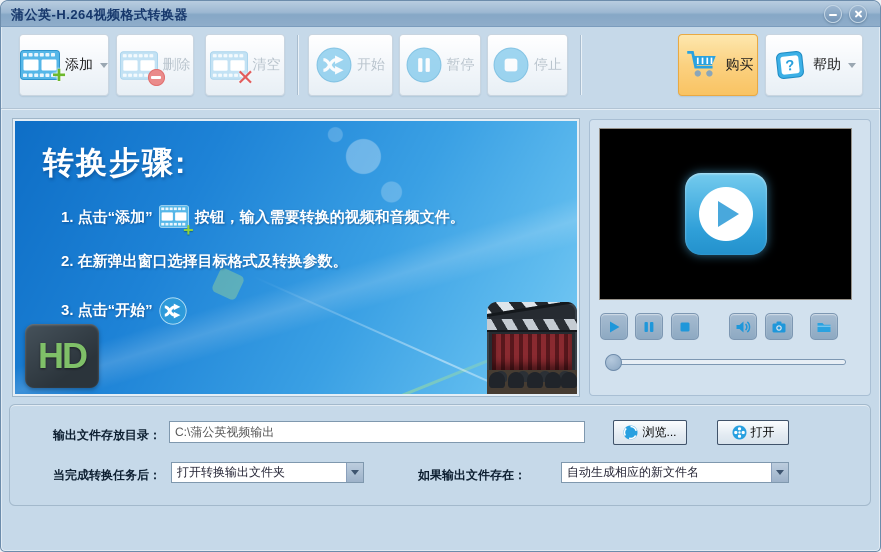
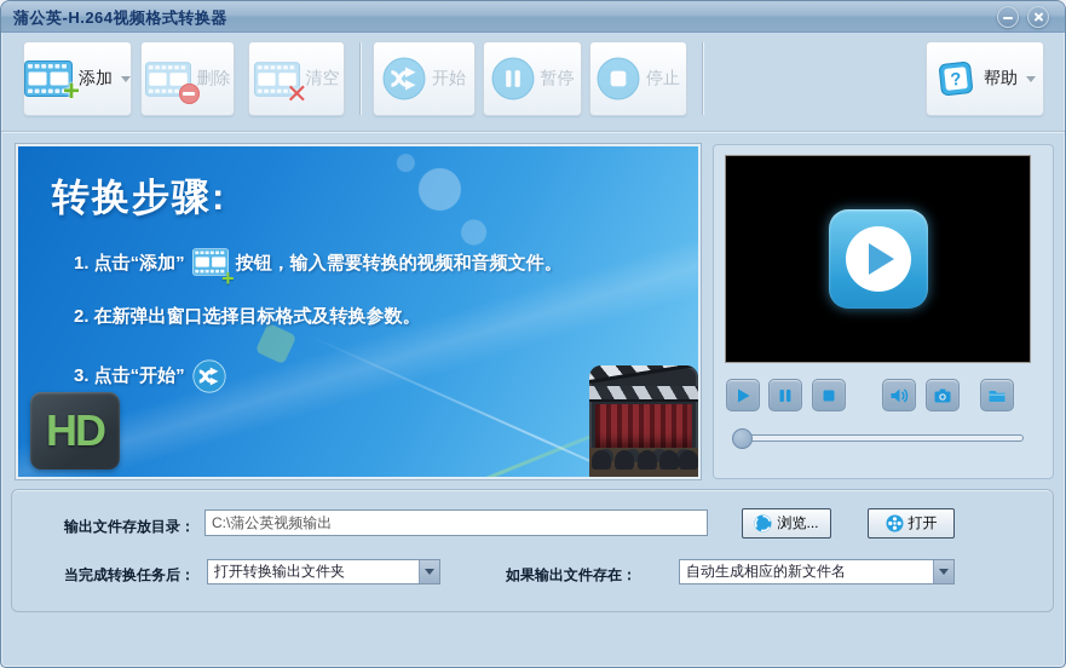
  蒲公英-H.264视频格式转换器
  +
  添加
  删除
  ✕
  清空
  开始
  暂停
  停止
- 购买
  帮助
  转换步骤:
  1. 点击“添加”
  +
  按钮，输入需要转换的视频和音频文件。
  2. 在新弹出窗口选择目标格式及转换参数。
  3. 点击“开始”
  HD
  输出文件存放目录：
  C:\蒲公英视频输出
  浏览...
  打开
  当完成转换任务后：
  打开转换输出文件夹
  如果输出文件存在：
  自动生成相应的新文件名
